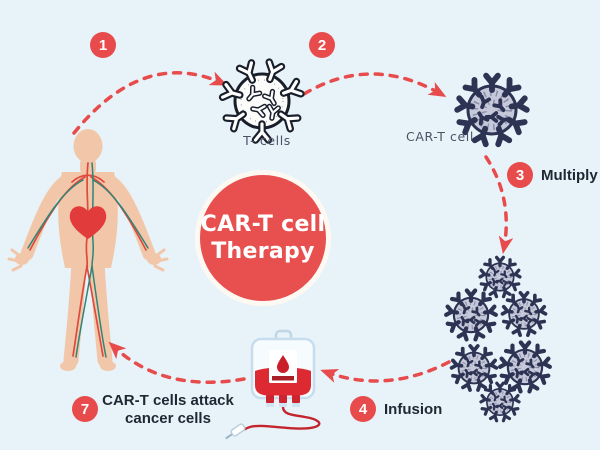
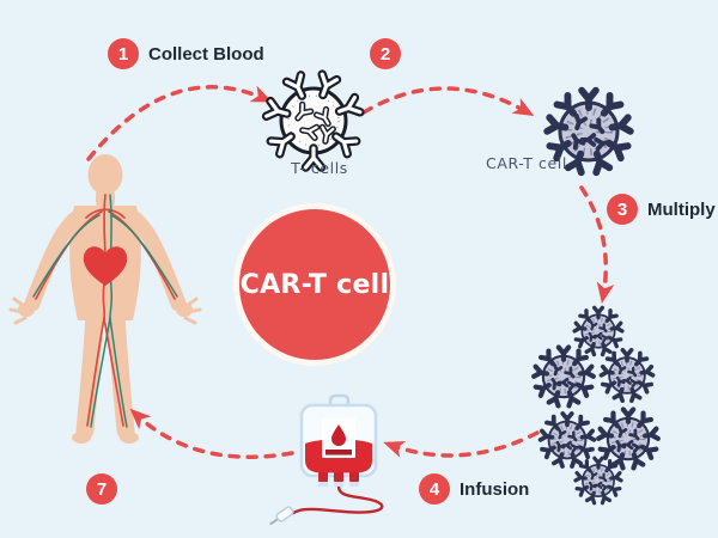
  CAR-T cell
- Therapy
  1
+ Collect Blood
  2
  3
  Multiply
  4
  Infusion
  7
- CAR-T cells attack
- cancer cells
  T- cells
  CAR-T cell
